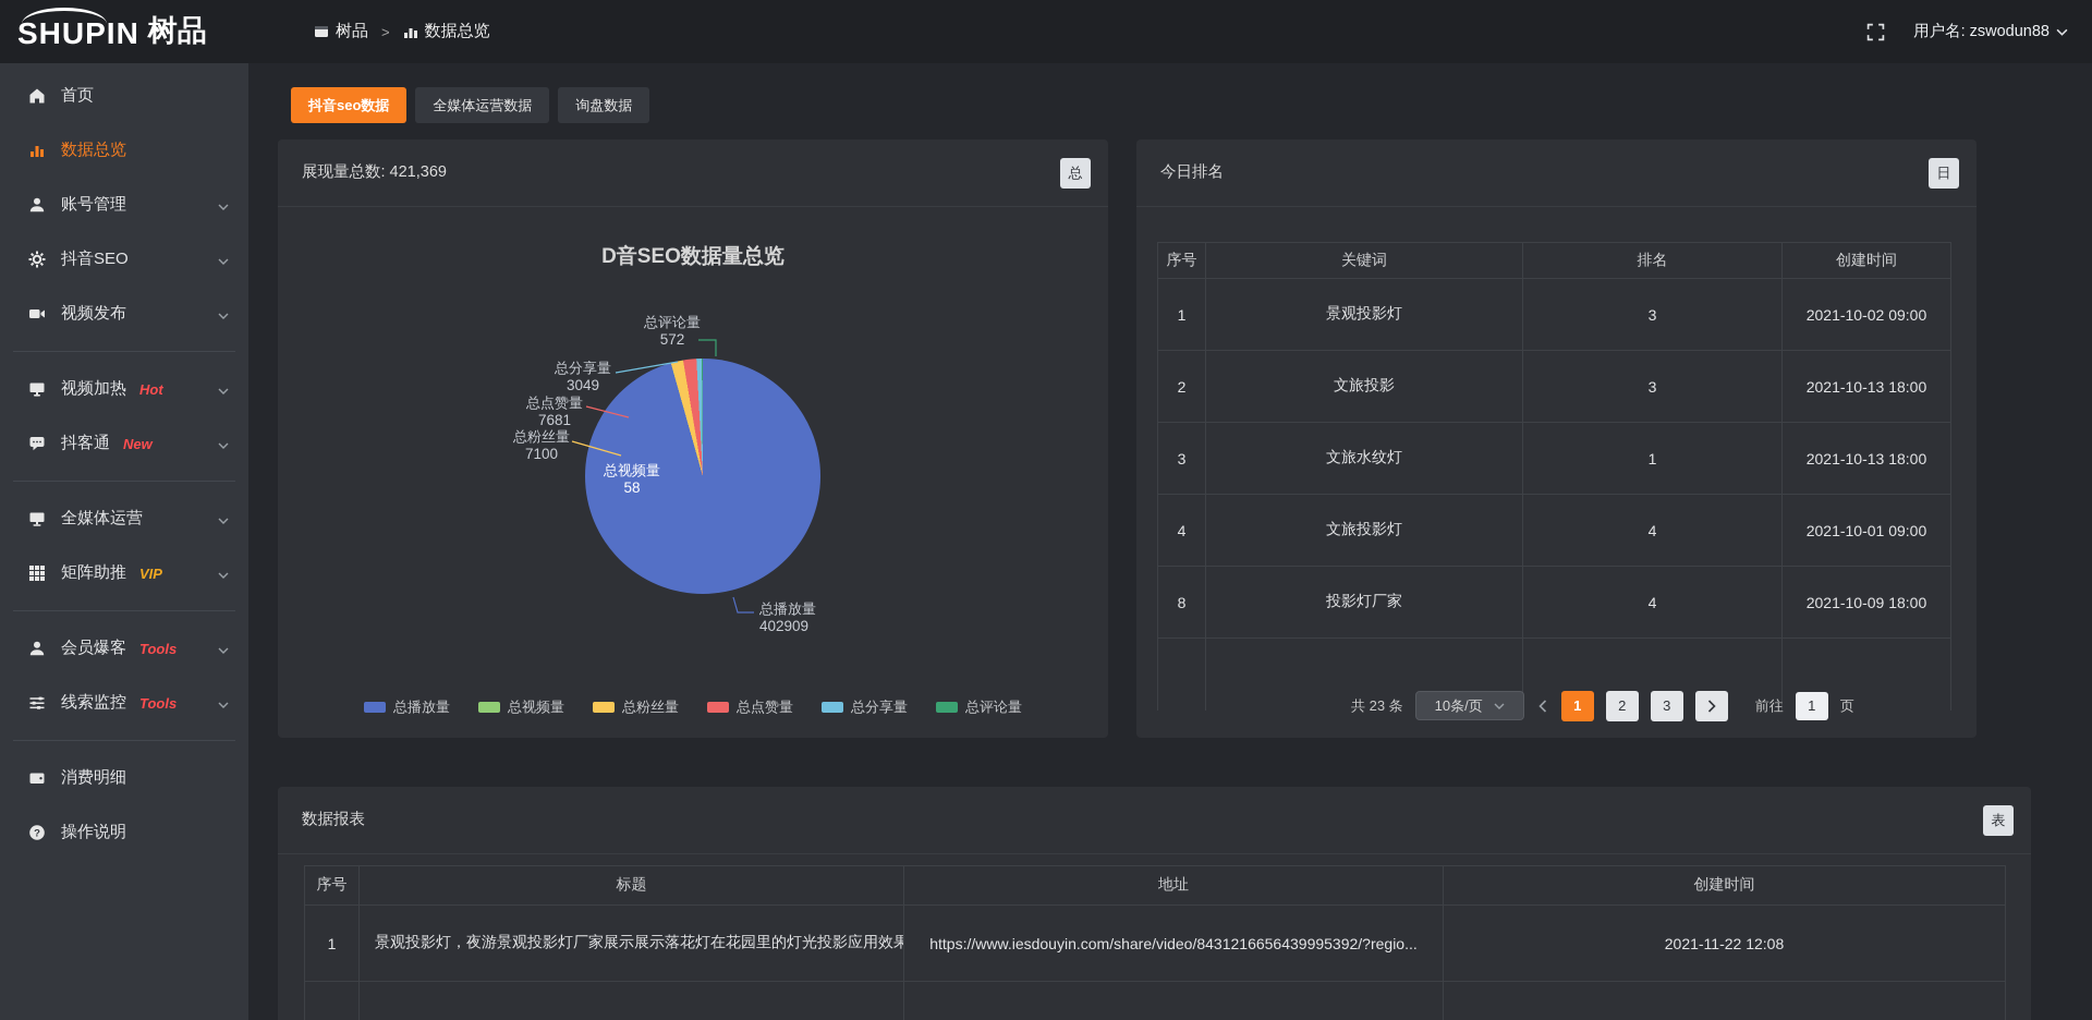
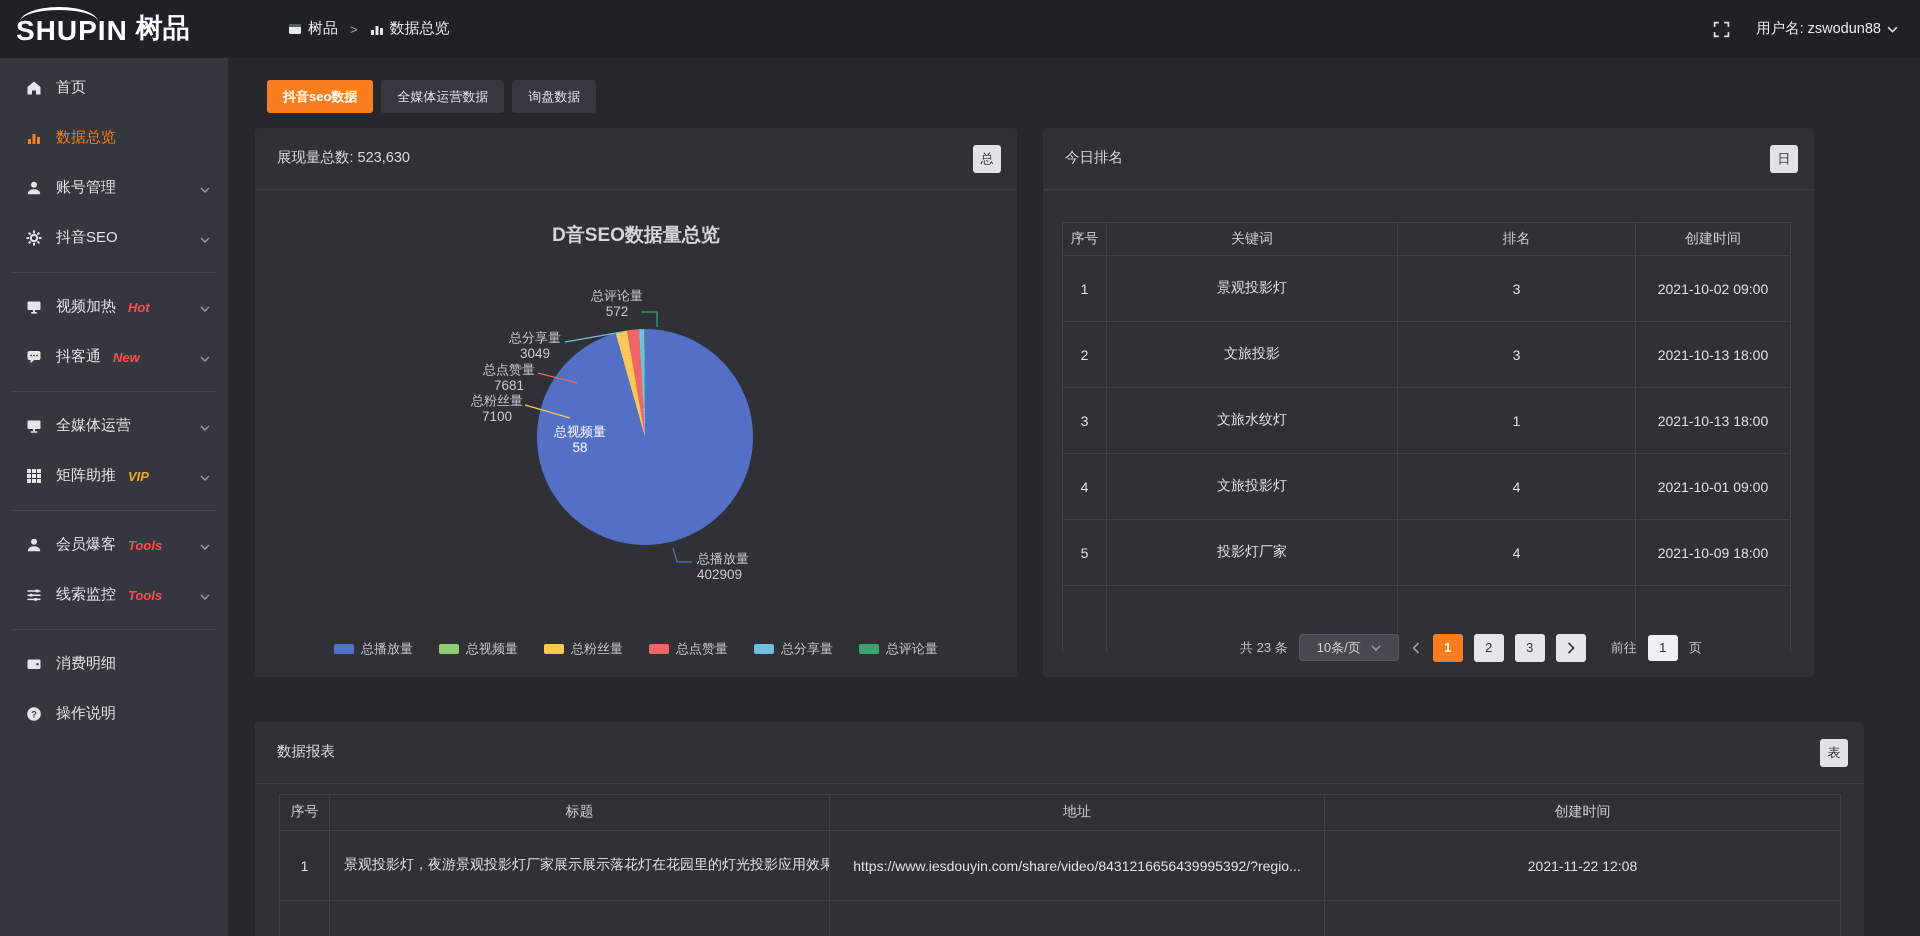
  SHUPIN
  树品
  树品
  >
  数据总览
  用户名: zswodun88
  首页
  数据总览
  账号管理
  抖音SEO
- 视频发布
  视频加热
  Hot
  抖客通
  New
  全媒体运营
  矩阵助推
  VIP
  会员爆客
  Tools
  线索监控
  Tools
  消费明细
  ?
  操作说明
  抖音seo数据
  全媒体运营数据
  询盘数据
- 展现量总数: 421,369
+ 展现量总数: 523,630
  总
  D音SEO数据量总览
  总评论量
  572
  总分享量
  3049
  总点赞量
  7681
  总粉丝量
  7100
  总视频量
  58
  总播放量
  402909
  总播放量
  总视频量
  总粉丝量
  总点赞量
  总分享量
  总评论量
  今日排名
  日
  序号	关键词	排名	创建时间
  1	景观投影灯	3	2021-10-02 09:00
  2	文旅投影	3	2021-10-13 18:00
  3	文旅水纹灯	1	2021-10-13 18:00
  4	文旅投影灯	4	2021-10-01 09:00
- 8	投影灯厂家	4	2021-10-09 18:00
+ 5	投影灯厂家	4	2021-10-09 18:00
  共 23 条
  10条/页
  1
  2
  3
  前往
  1
  页
  数据报表
  表
  序号	标题	地址	创建时间
  1	景观投影灯，夜游景观投影灯厂家展示展示落花灯在花园里的灯光投影应用效果	https://www.iesdouyin.com/share/video/8431216656439995392/?regio...	2021-11-22 12:08
